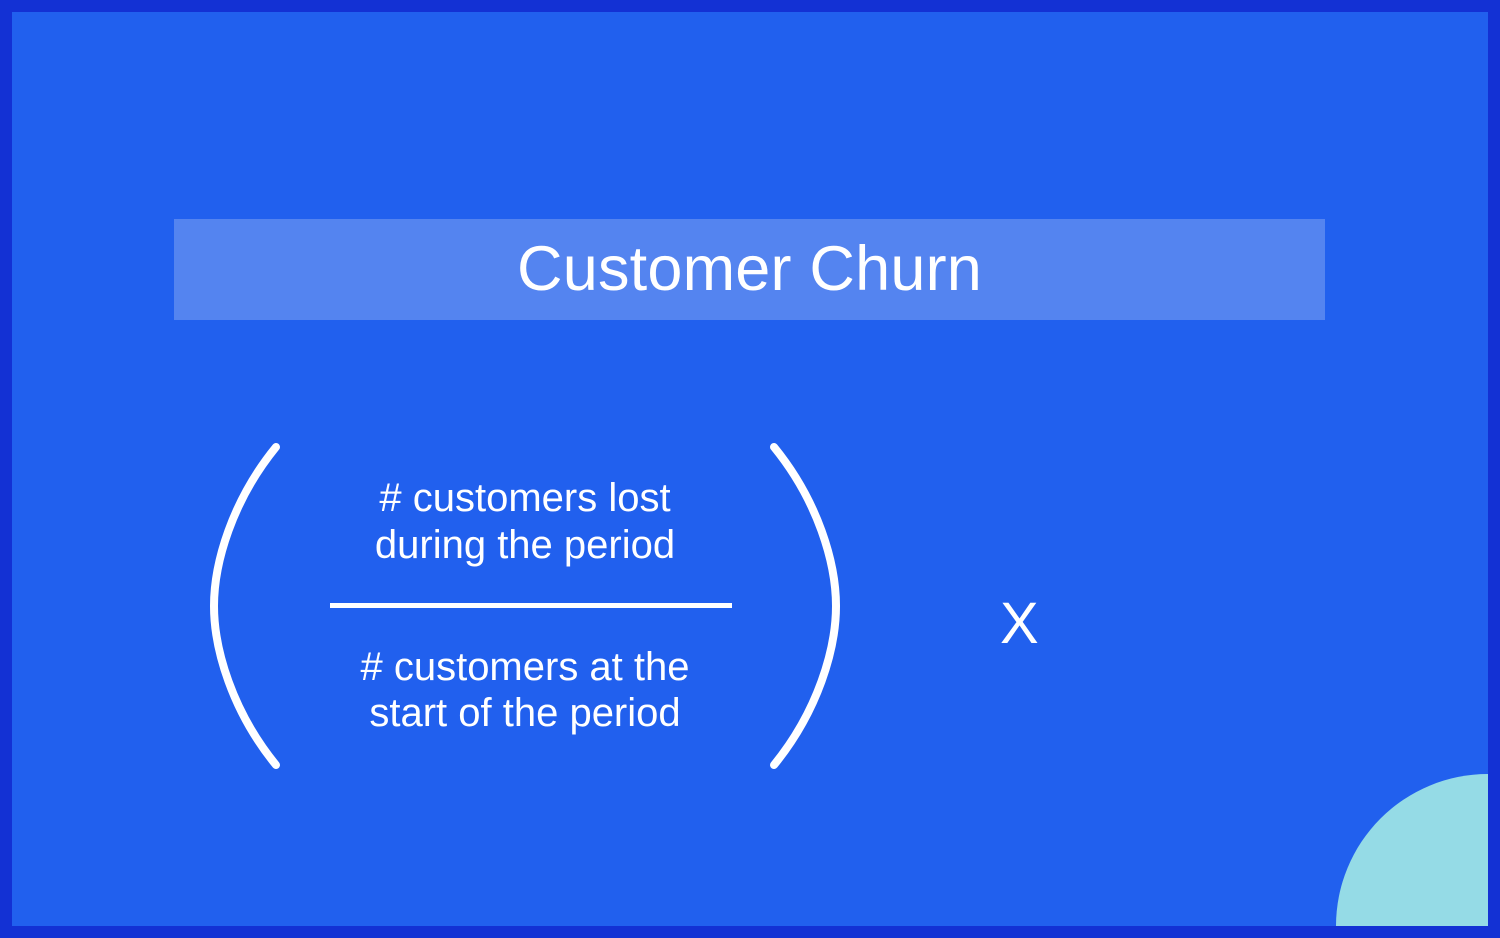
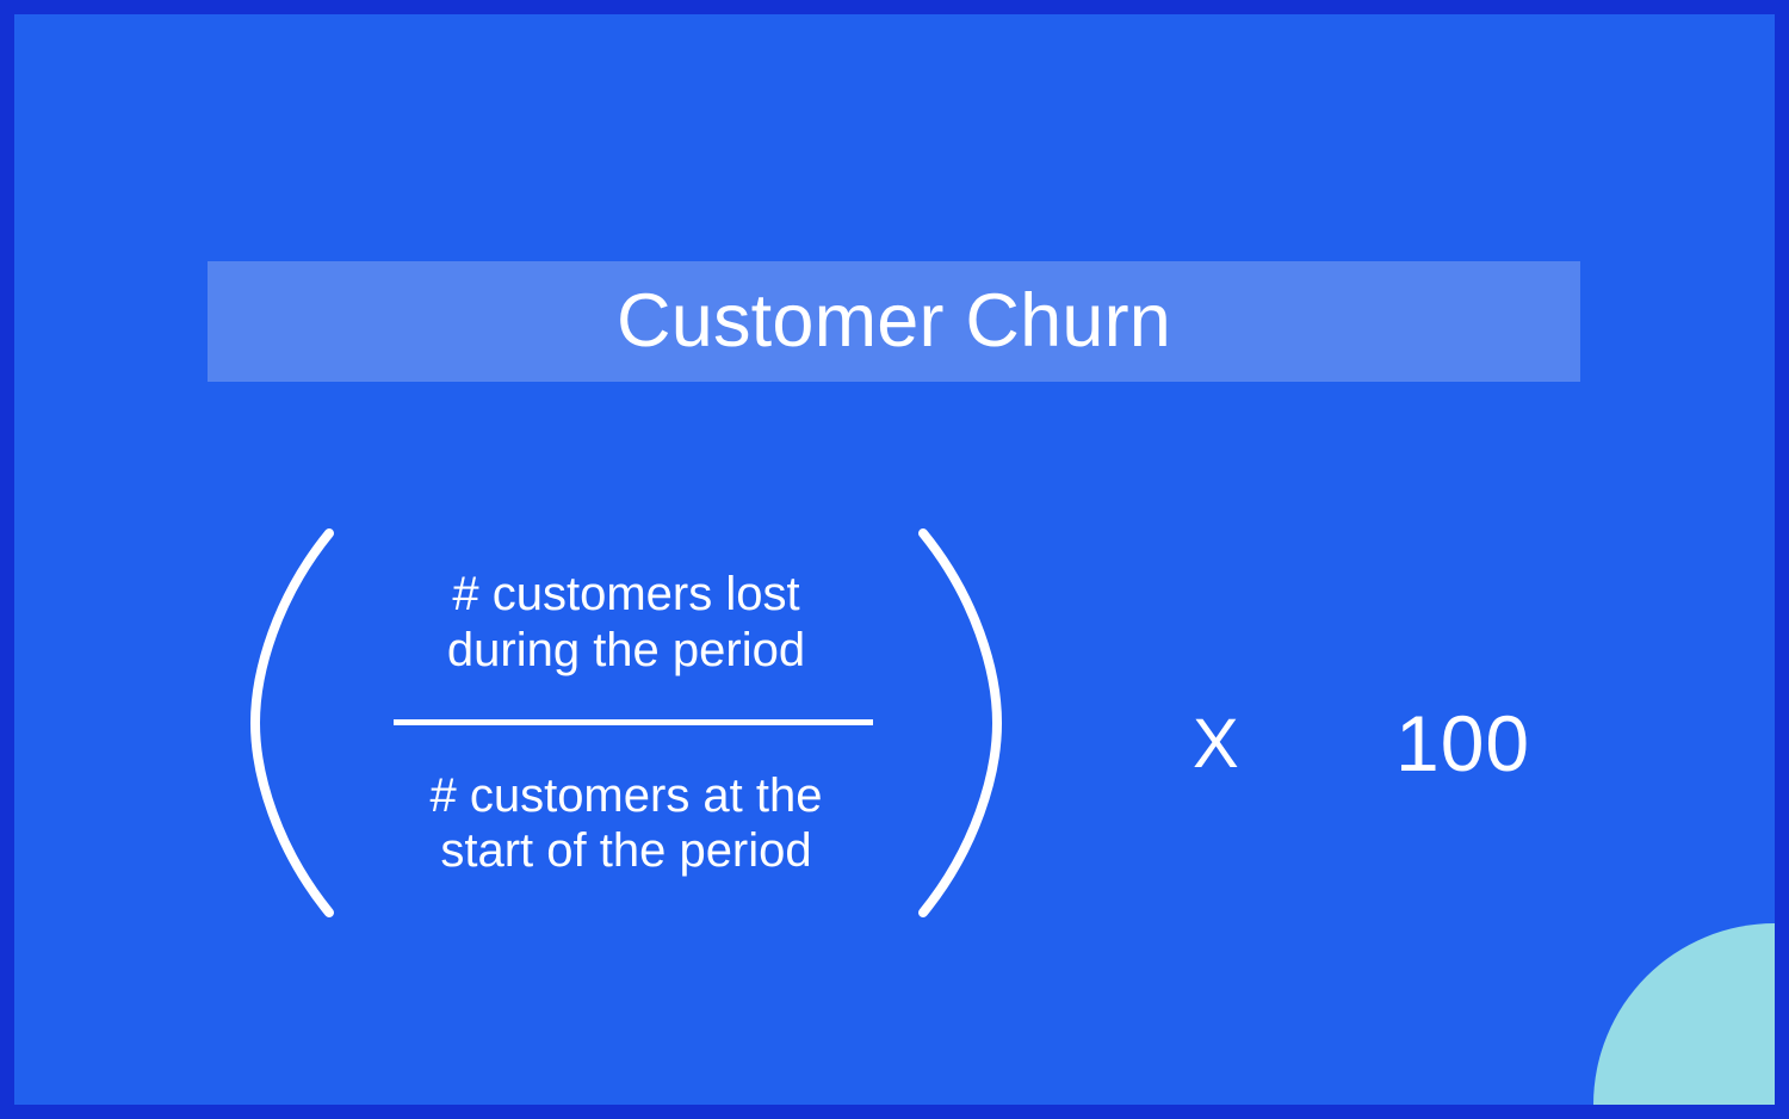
  Customer Churn
  # customers lost
  during the period
  # customers at the
  start of the period
  X
+ 100
